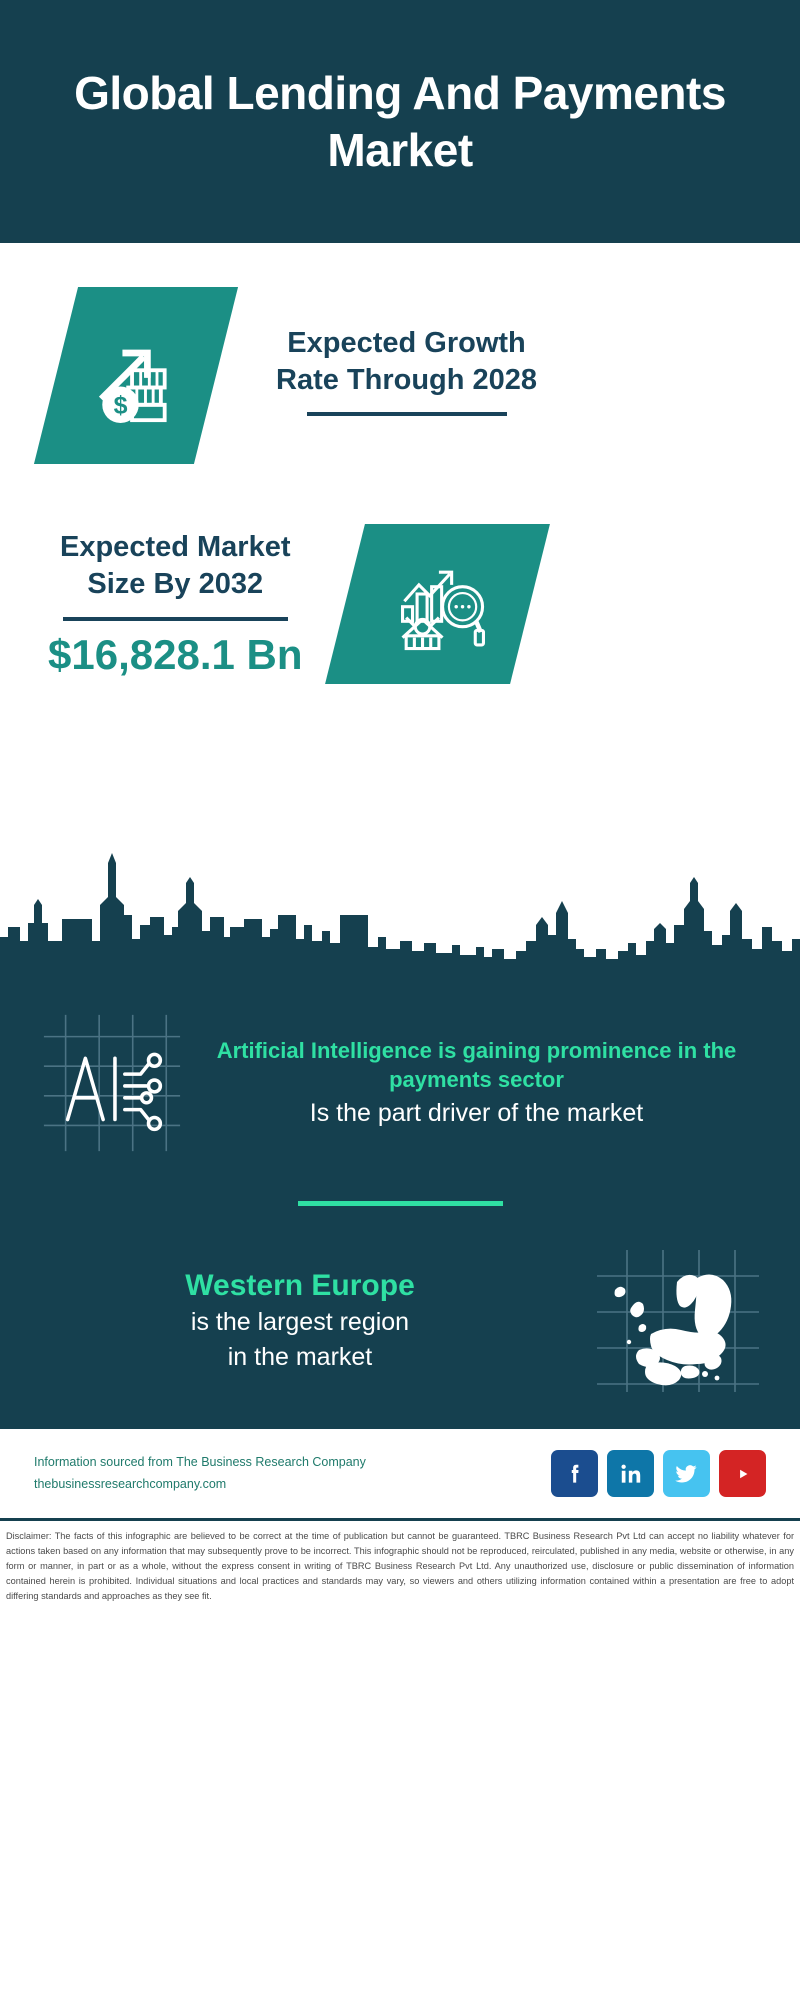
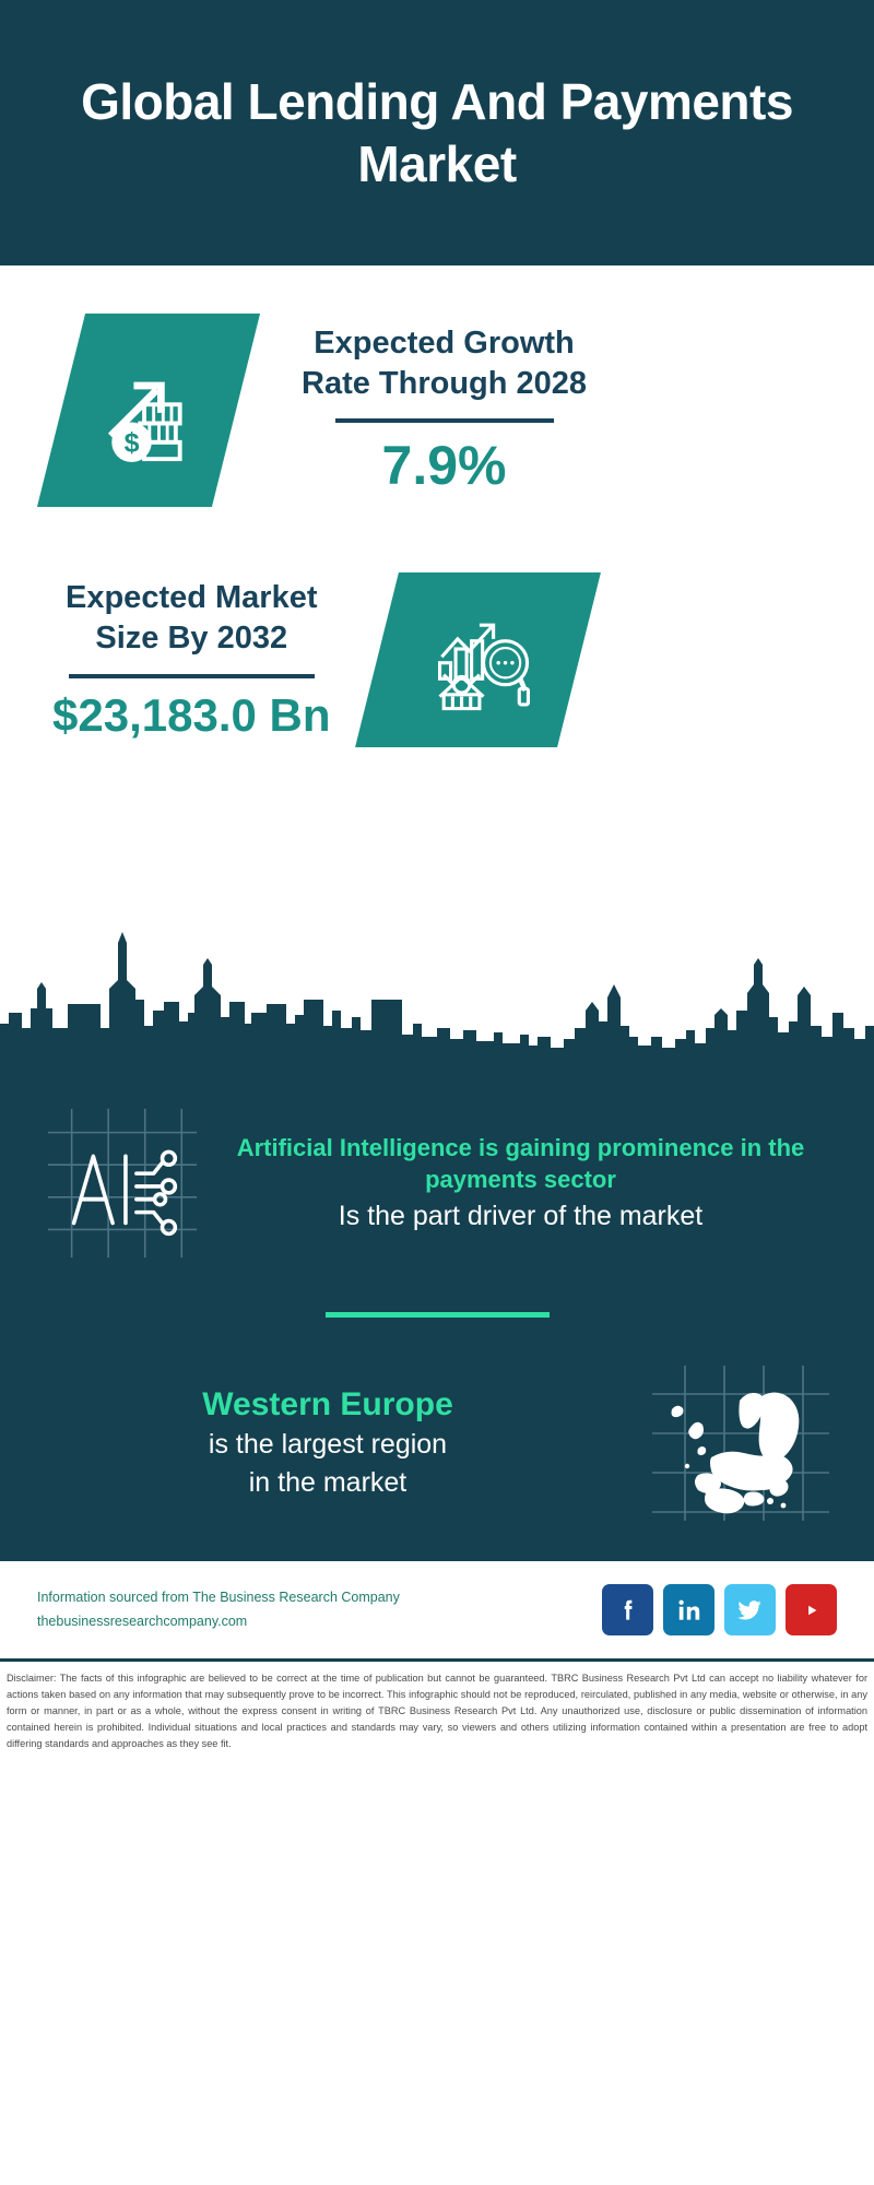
  Global Lending And Payments Market
  Expected Growth
  Rate Through 2028
+ 7.9%
  Expected Market
  Size By 2032
- $16,828.1 Bn
+ $23,183.0 Bn
  Artificial Intelligence is gaining prominence in the payments sector
  Is the part driver of the market
  Western Europe
  is the largest region
  in the market
  Information sourced from The Business Research Company
  thebusinessresearchcompany.com
  Disclaimer: The facts of this infographic are believed to be correct at the time of publication but cannot be guaranteed. TBRC Business Research Pvt Ltd can accept no liability whatever for actions taken based on any information that may subsequently prove to be incorrect. This infographic should not be reproduced, reirculated, published in any media, website or otherwise, in any form or manner, in part or as a whole, without the express consent in writing of TBRC Business Research Pvt Ltd. Any unauthorized use, disclosure or public dissemination of information contained herein is prohibited. Individual situations and local practices and standards may vary, so viewers and others utilizing information contained within a presentation are free to adopt differing standards and approaches as they see fit.
